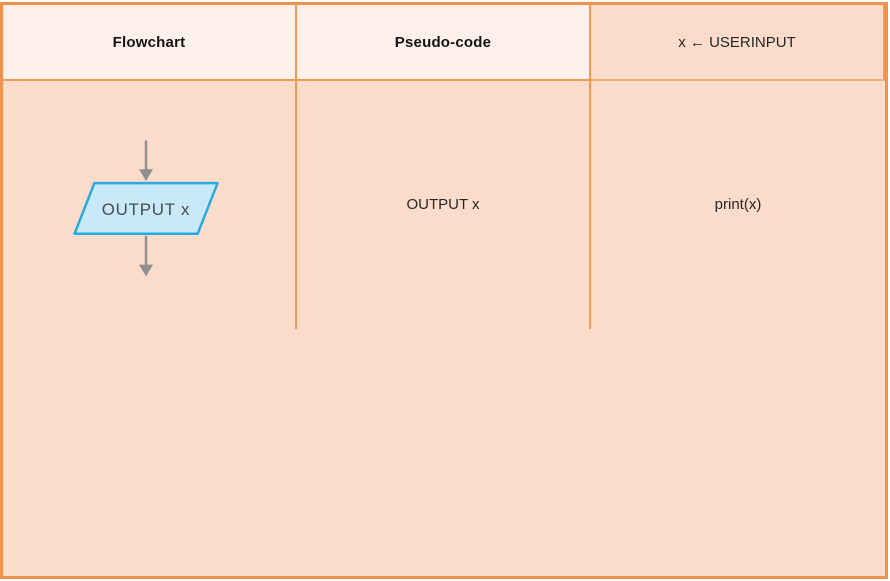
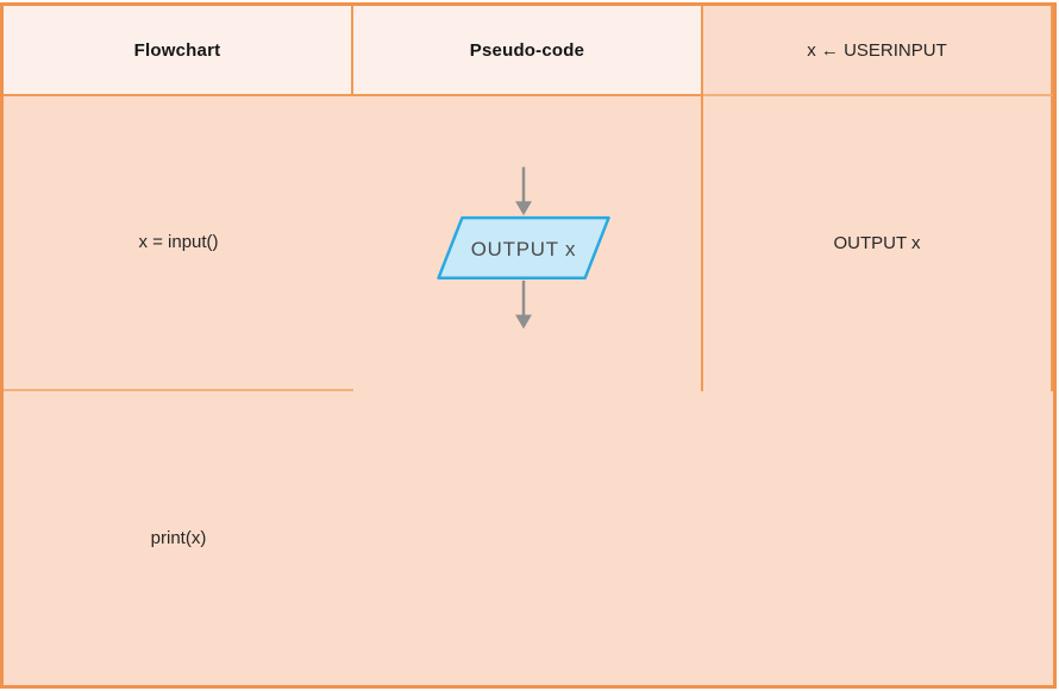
  Flowchart
  Pseudo-code
  x ← USERINPUT
+ x = input()
  OUTPUT x
  OUTPUT x
  print(x)
